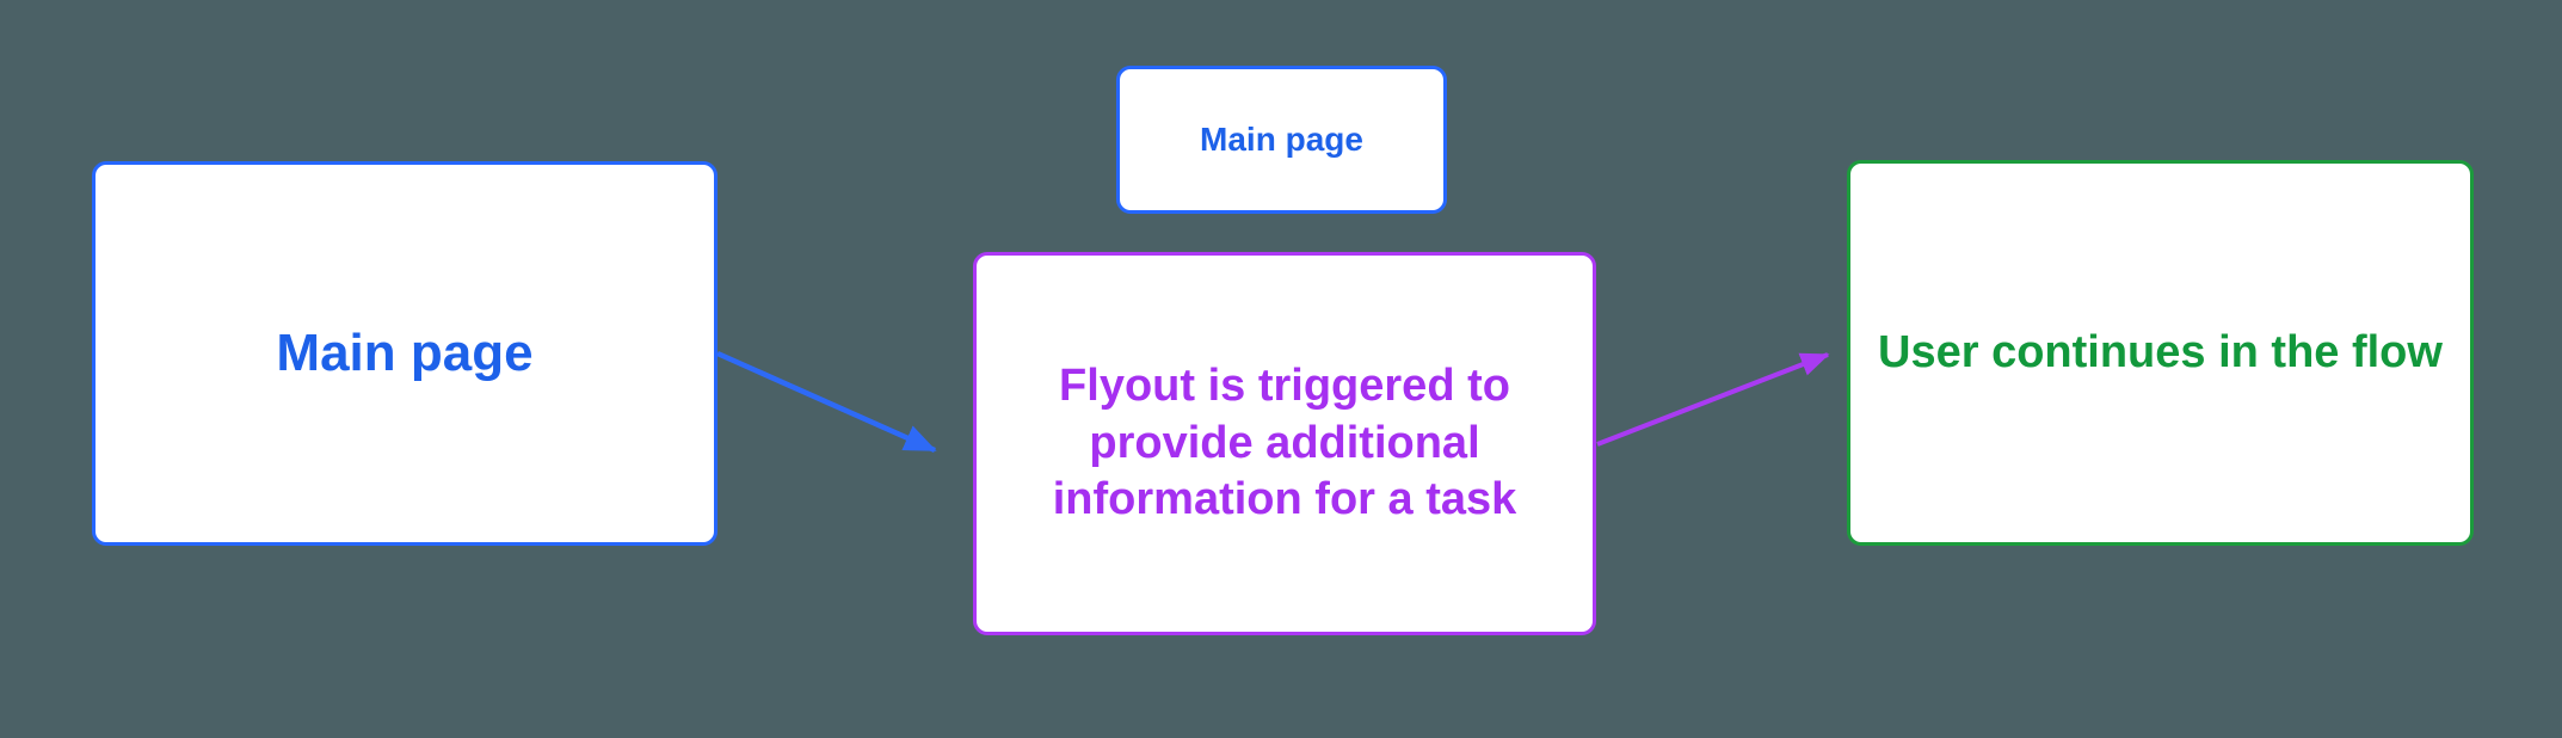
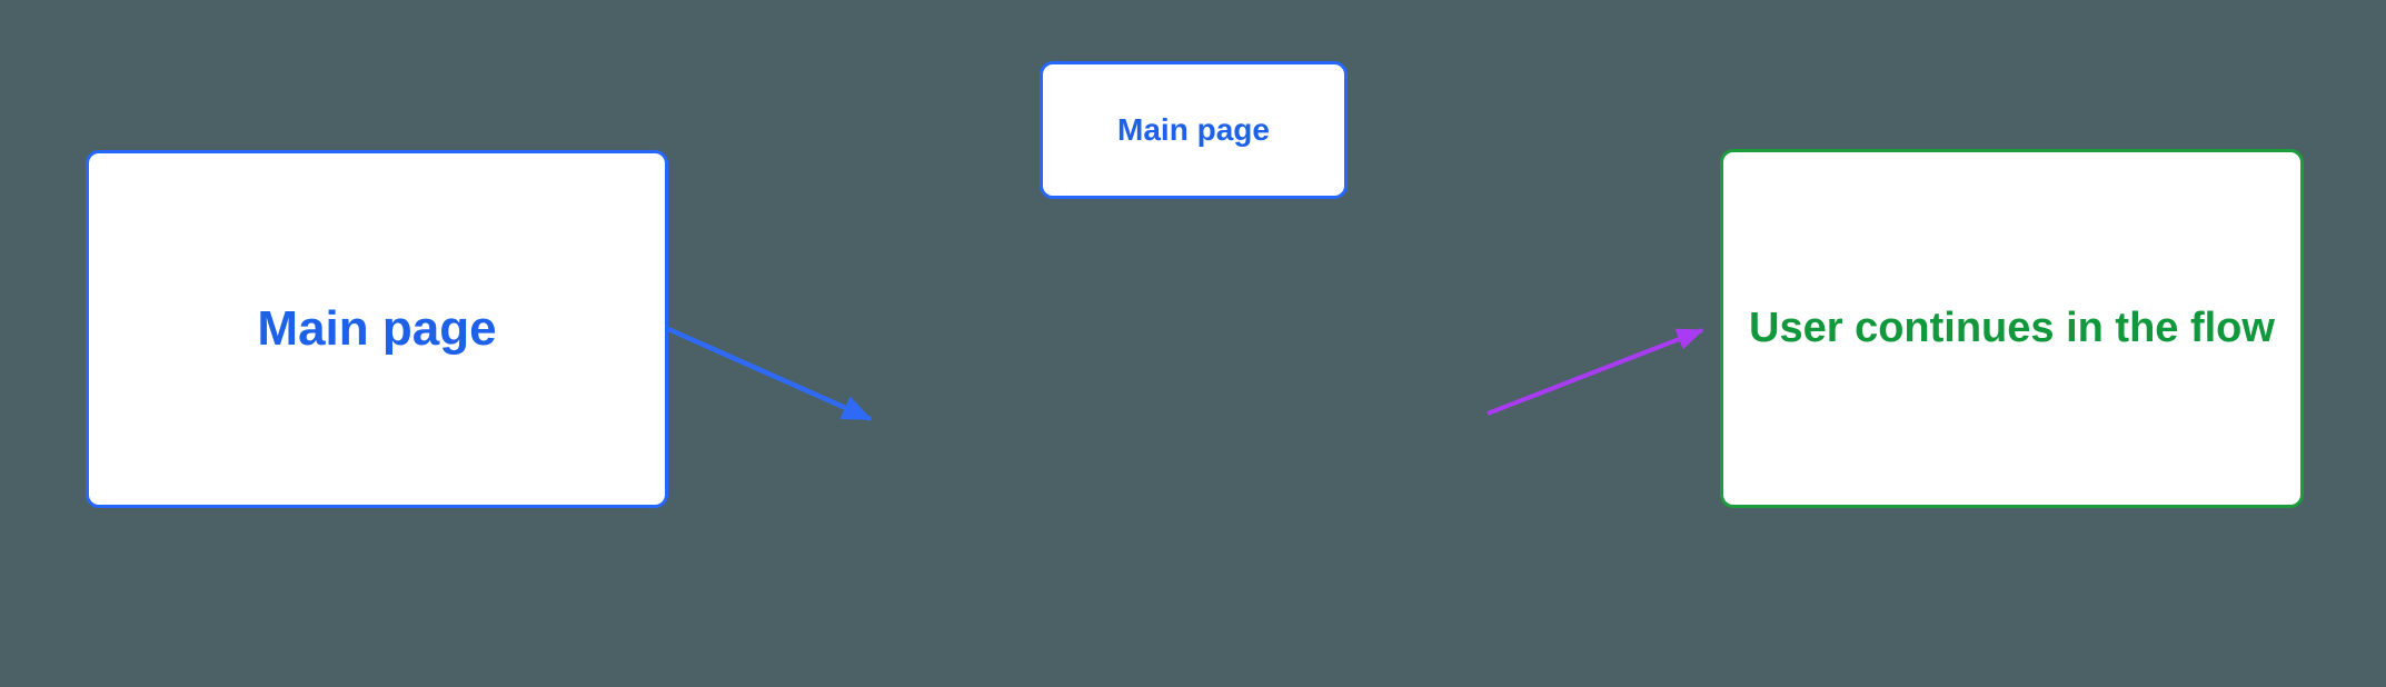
  Main page
  Main page
- Flyout is triggered to
- provide additional
- information for a task
  User continues in the flow
